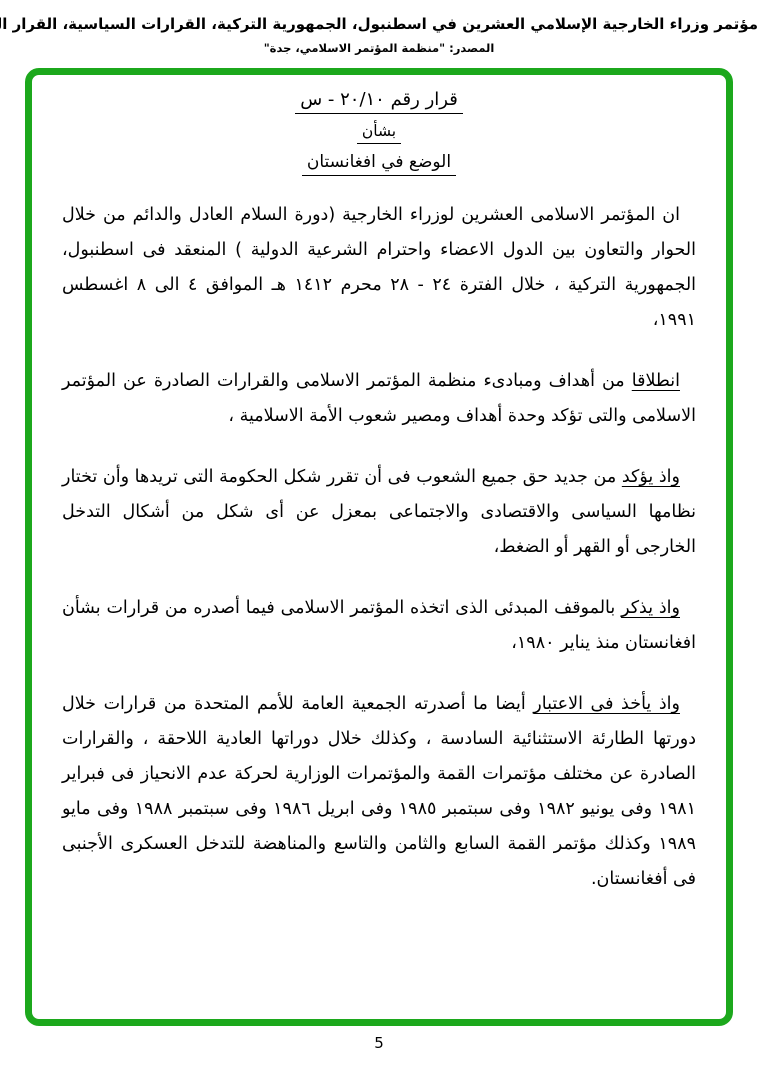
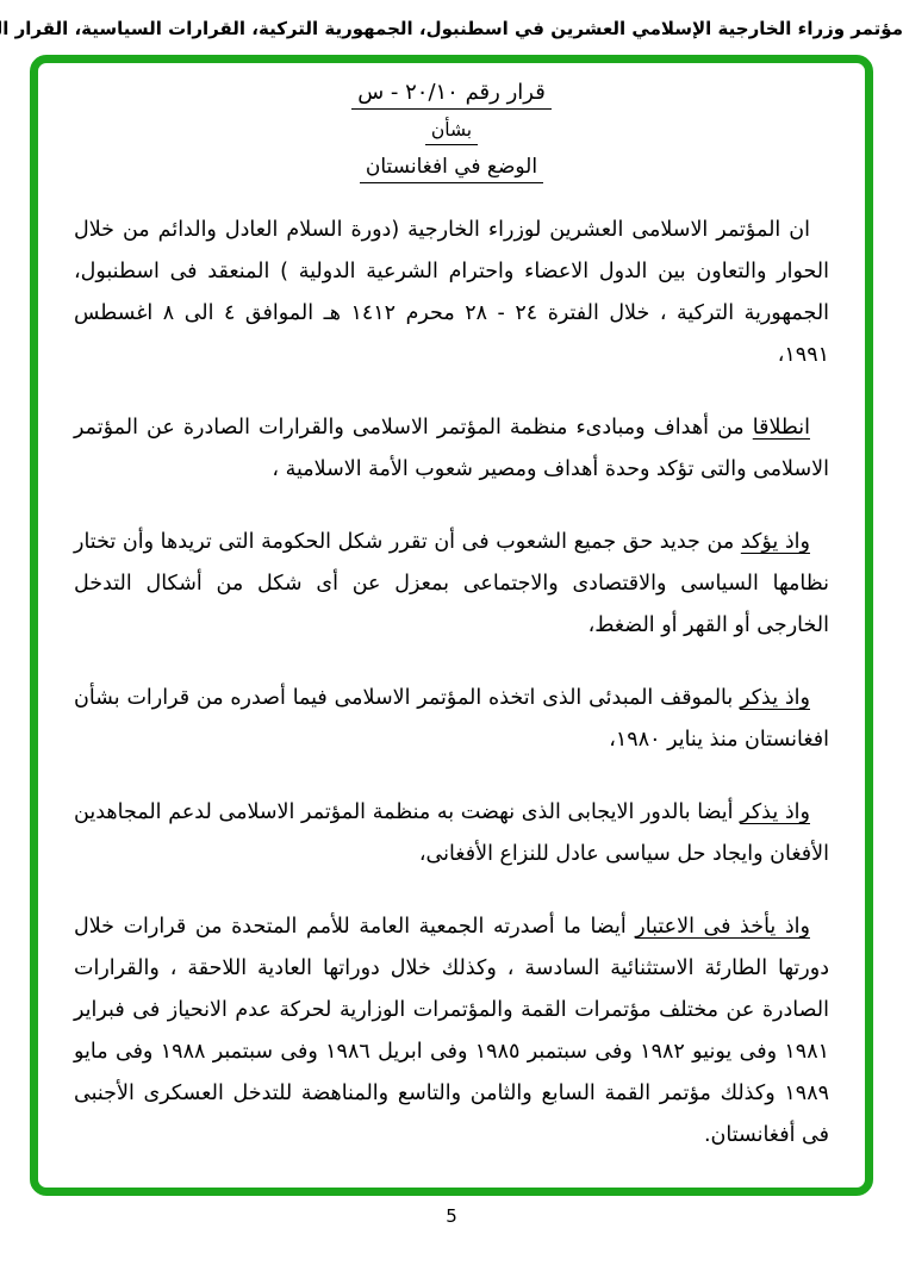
  مؤتمر وزراء الخارجية الإسلامي العشرين في اسطنبول، الجمهورية التركية، القرارات السياسية، القرار ا
- المصدر: "منظمة المؤتمر الاسلامي، جدة"
  قرار رقم ٢٠/١٠ - س
  بشأن
  الوضع في افغانستان
  ان المؤتمر الاسلامى العشرين لوزراء الخارجية (دورة السلام العادل والدائم من خلال الحوار والتعاون بين الدول الاعضاء واحترام الشرعية الدولية ) المنعقد فى اسطنبول، الجمهورية التركية ، خلال الفترة ٢٤ - ٢٨ محرم ١٤١٢ هـ الموافق ٤ الى ٨ اغسطس ١٩٩١،
  انطلاقا من أهداف ومبادىء منظمة المؤتمر الاسلامى والقرارات الصادرة عن المؤتمر الاسلامى والتى تؤكد وحدة أهداف ومصير شعوب الأمة الاسلامية ،
  واذ يؤكد من جديد حق جميع الشعوب فى أن تقرر شكل الحكومة التى تريدها وأن تختار نظامها السياسى والاقتصادى والاجتماعى بمعزل عن أى شكل من أشكال التدخل الخارجى أو القهر أو الضغط،
  واذ يذكر بالموقف المبدئى الذى اتخذه المؤتمر الاسلامى فيما أصدره من قرارات بشأن افغانستان منذ يناير ١٩٨٠،
+ واذ يذكر أيضا بالدور الايجابى الذى نهضت به منظمة المؤتمر الاسلامى لدعم المجاهدين الأفغان وايجاد حل سياسى عادل للنزاع الأفغانى،
  واذ يأخذ فى الاعتبار أيضا ما أصدرته الجمعية العامة للأمم المتحدة من قرارات خلال دورتها الطارئة الاستثنائية السادسة ، وكذلك خلال دوراتها العادية اللاحقة ، والقرارات الصادرة عن مختلف مؤتمرات القمة والمؤتمرات الوزارية لحركة عدم الانحياز فى فبراير ١٩٨١ وفى يونيو ١٩٨٢ وفى سبتمبر ١٩٨٥ وفى ابريل ١٩٨٦ وفى سبتمبر ١٩٨٨ وفى مايو ١٩٨٩ وكذلك مؤتمر القمة السابع والثامن والتاسع والمناهضة للتدخل العسكرى الأجنبى فى أفغانستان.
  5
